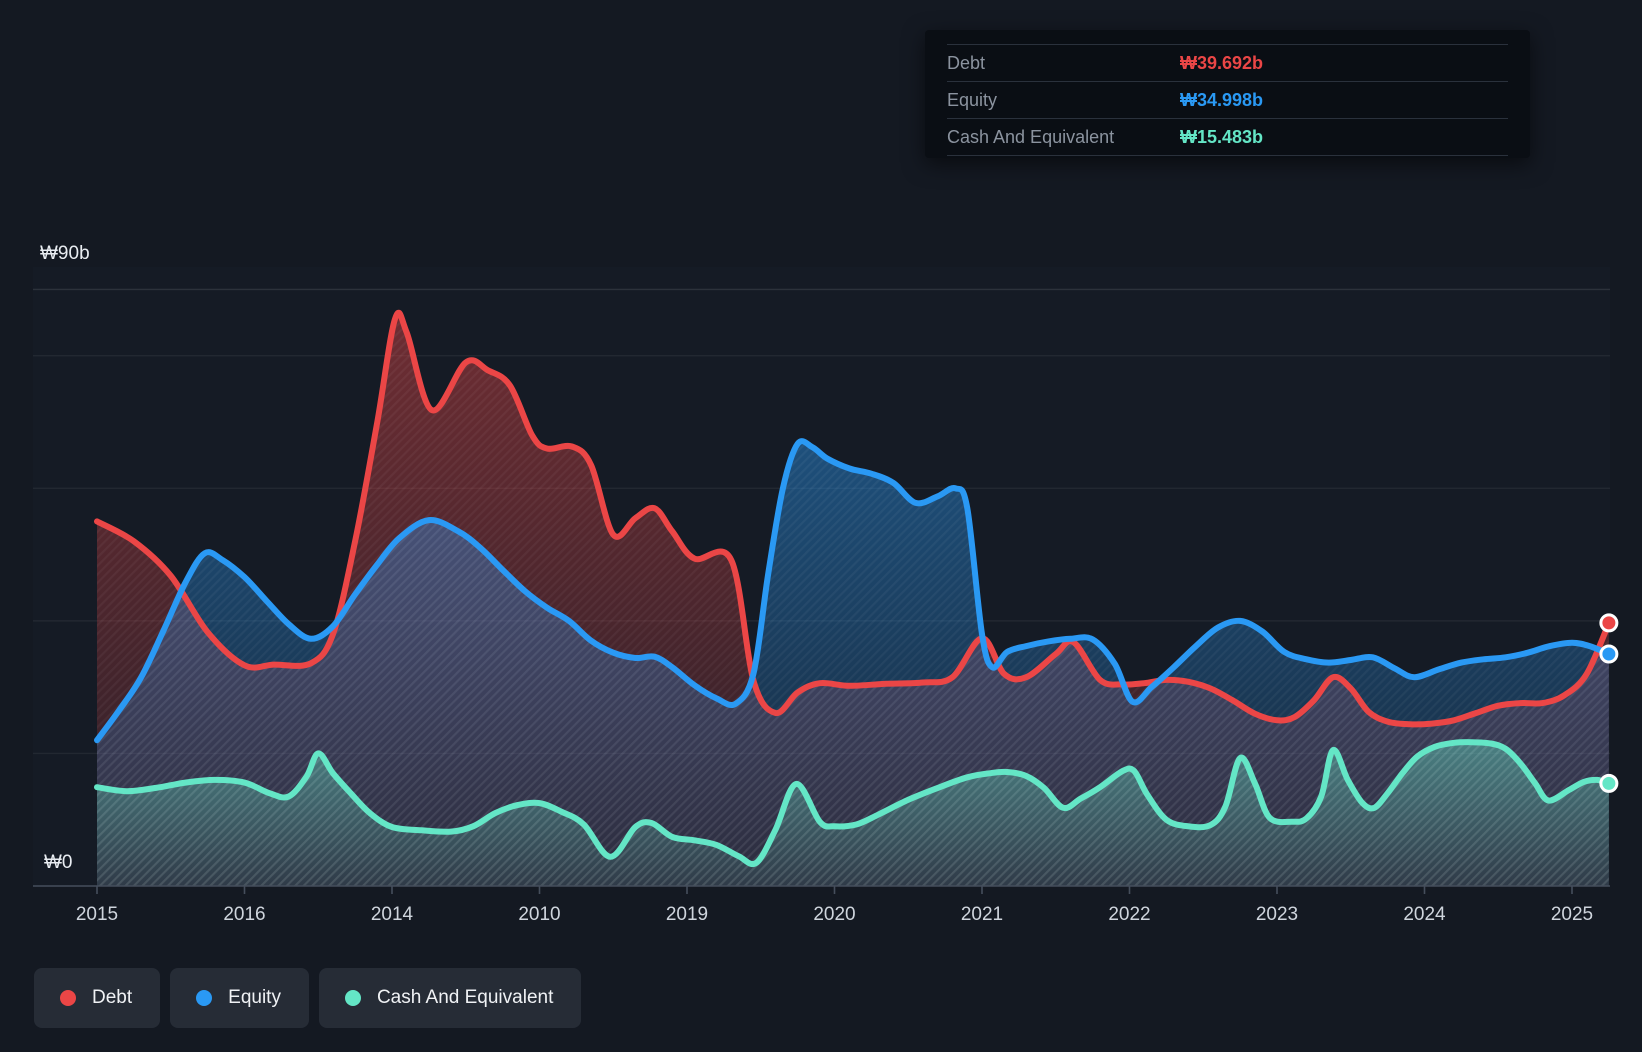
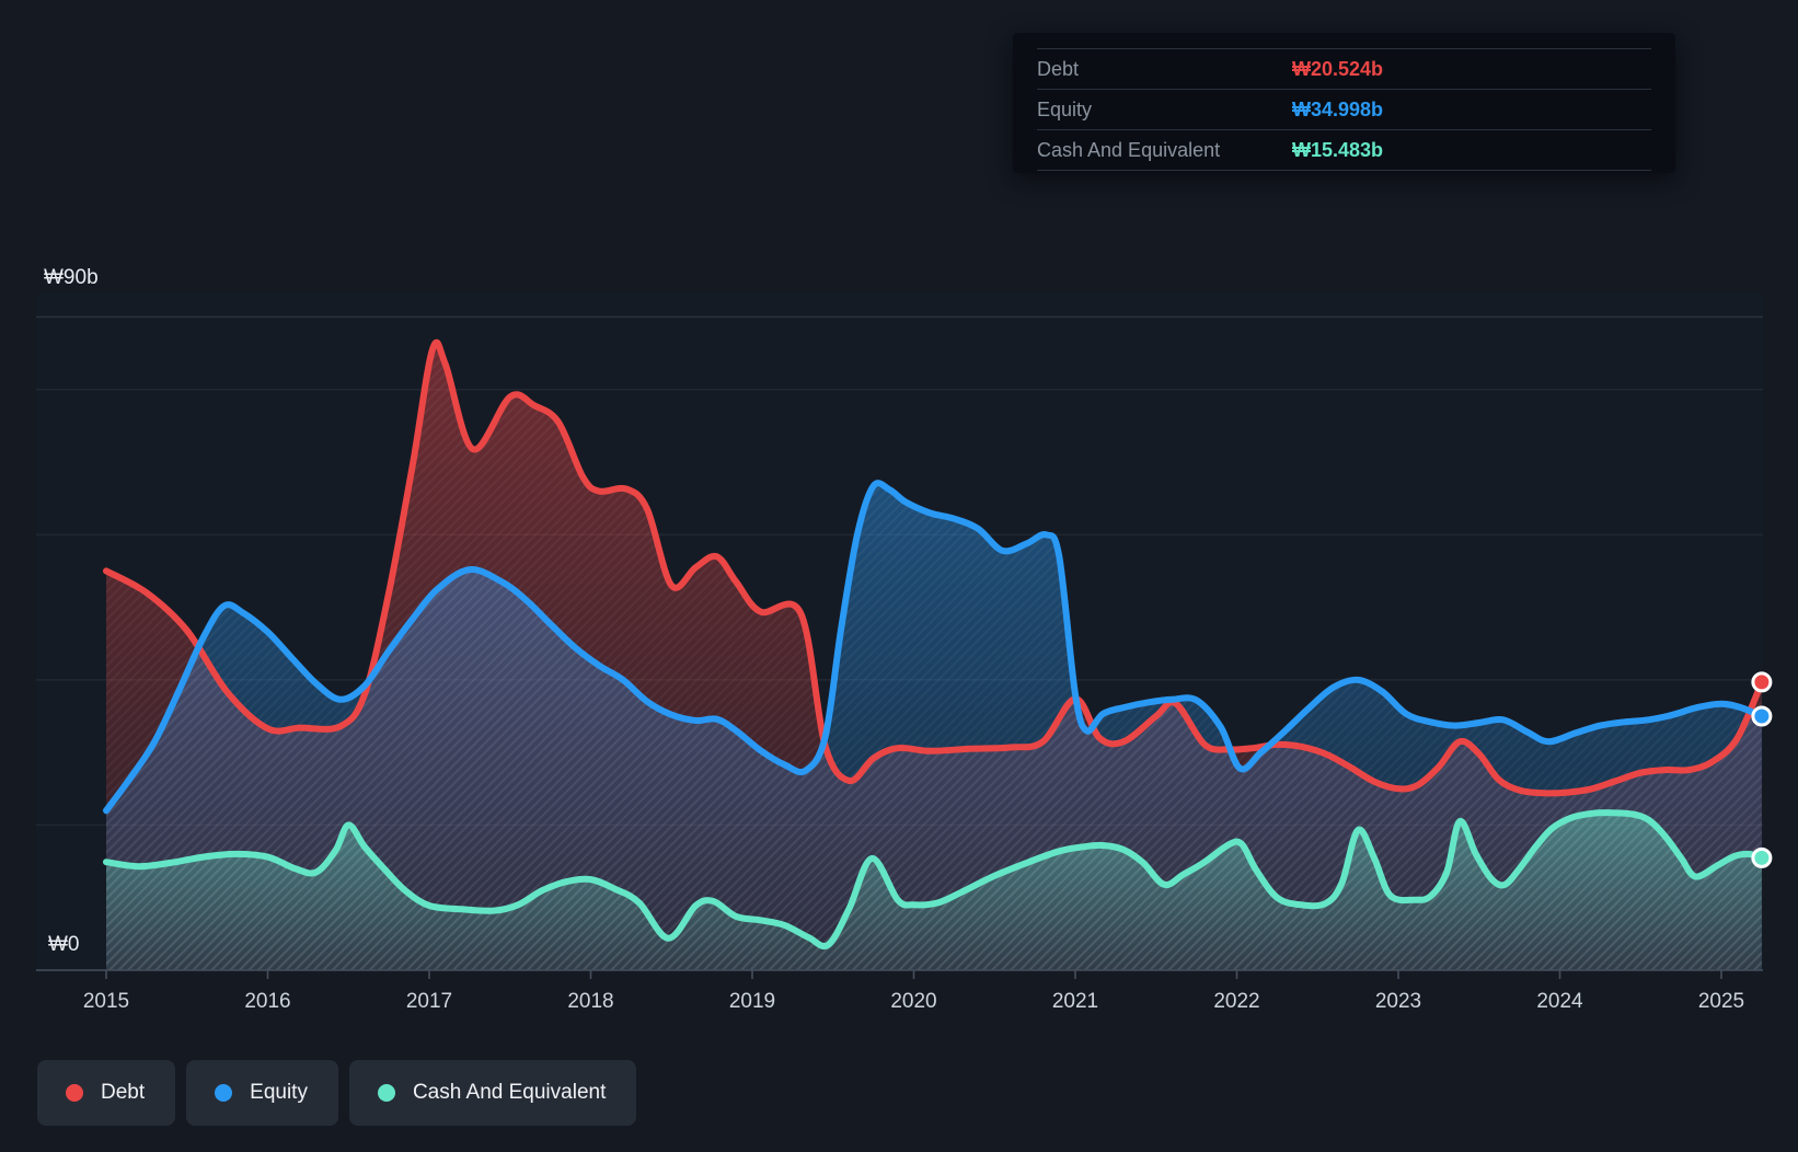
  2015
  2016
- 2014
+ 2017
- 2010
+ 2018
  2019
  2020
  2021
  2022
  2023
  2024
  2025
  ₩90b
  ₩0
  Debt
- ₩39.692b
+ ₩20.524b
  Equity
  ₩34.998b
  Cash And Equivalent
  ₩15.483b
  Debt
  Equity
  Cash And Equivalent
